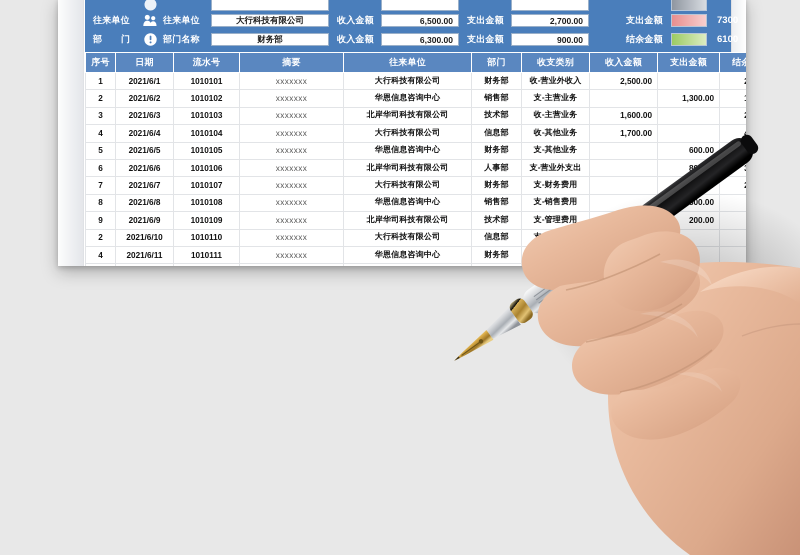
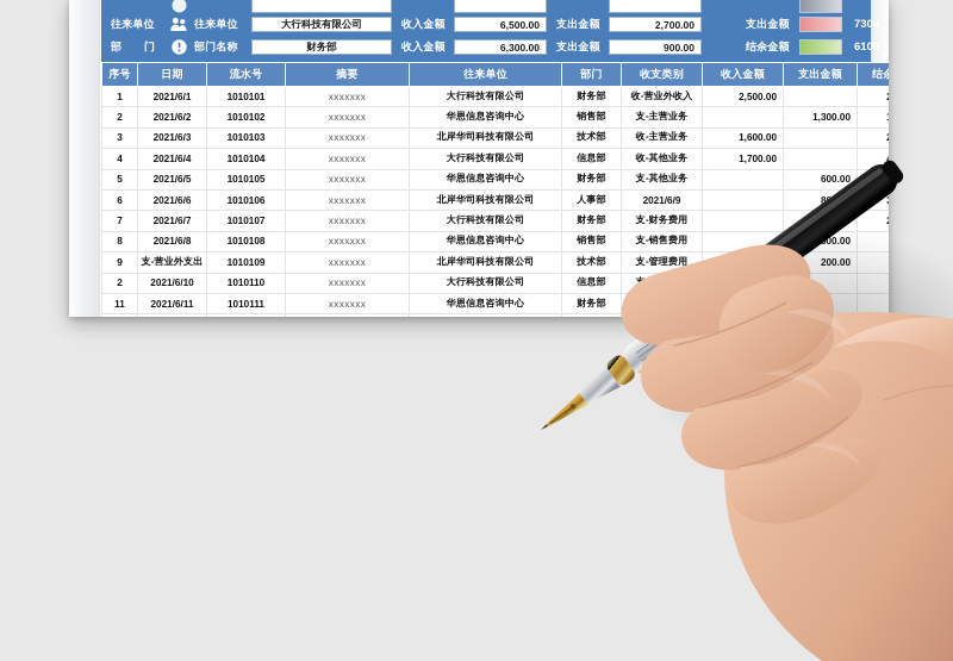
  往来单位
  往来单位
  大行科技有限公司
  收入金额
  6,500.00
  支出金额
  2,700.00
  支出金额
  7300
  部 门
  部门名称
  财务部
  收入金额
  6,300.00
  支出金额
  900.00
  结余金额
  6100
  序号	日期	流水号	摘要	往来单位	部门	收支类别	收入金额	支出金额	结余
  1	2021/6/1	1010101	xxxxxxx	大行科技有限公司	财务部	收-营业外收入	2,500.00
  2	2021/6/2	1010102	xxxxxxx	华恩信息咨询中心	销售部	支-主营业务		1,300.00
  3	2021/6/3	1010103	xxxxxxx	北岸华司科技有限公司	技术部	收-主营业务	1,600.00
  4	2021/6/4	1010104	xxxxxxx	大行科技有限公司	信息部	收-其他业务	1,700.00
  5	2021/6/5	1010105	xxxxxxx	华恩信息咨询中心	财务部	支-其他业务		600.00
- 6	2021/6/6	1010106	xxxxxxx	北岸华司科技有限公司	人事部	支-营业外支出		8
+ 6	2021/6/6	1010106	xxxxxxx	北岸华司科技有限公司	人事部	2021/6/9		8
  7	2021/6/7	1010107	xxxxxxx	大行科技有限公司	财务部	支-财务费用
  8	2021/6/8	1010108	xxxxxxx	华恩信息咨询中心	销售部	支-销售费用
- 9	2021/6/9	1010109	xxxxxxx	北岸华司科技有限公司	技术部	支-管理费用
+ 9	支-营业外支出	1010109	xxxxxxx	北岸华司科技有限公司	技术部	支-管理费用
  2	2021/6/10	1010110	xxxxxxx	大行科技有限公司	信息部
- 4	2021/6/11	1010111	xxxxxxx	华恩信息咨询中心	财务部
+ 11	2021/6/11	1010111	xxxxxxx	华恩信息咨询中心	财务部
